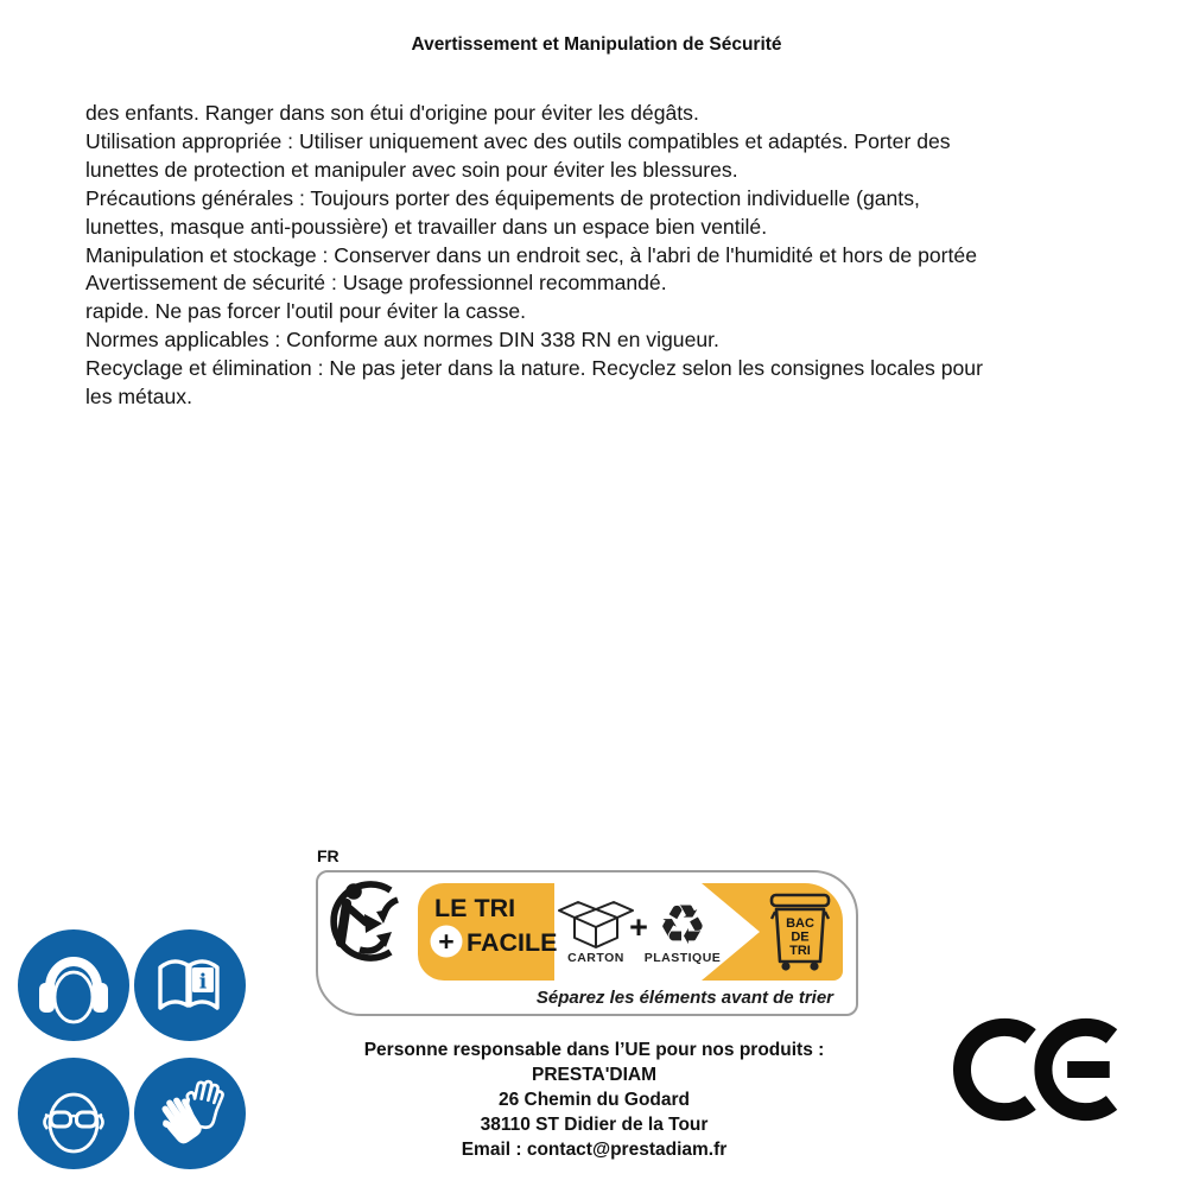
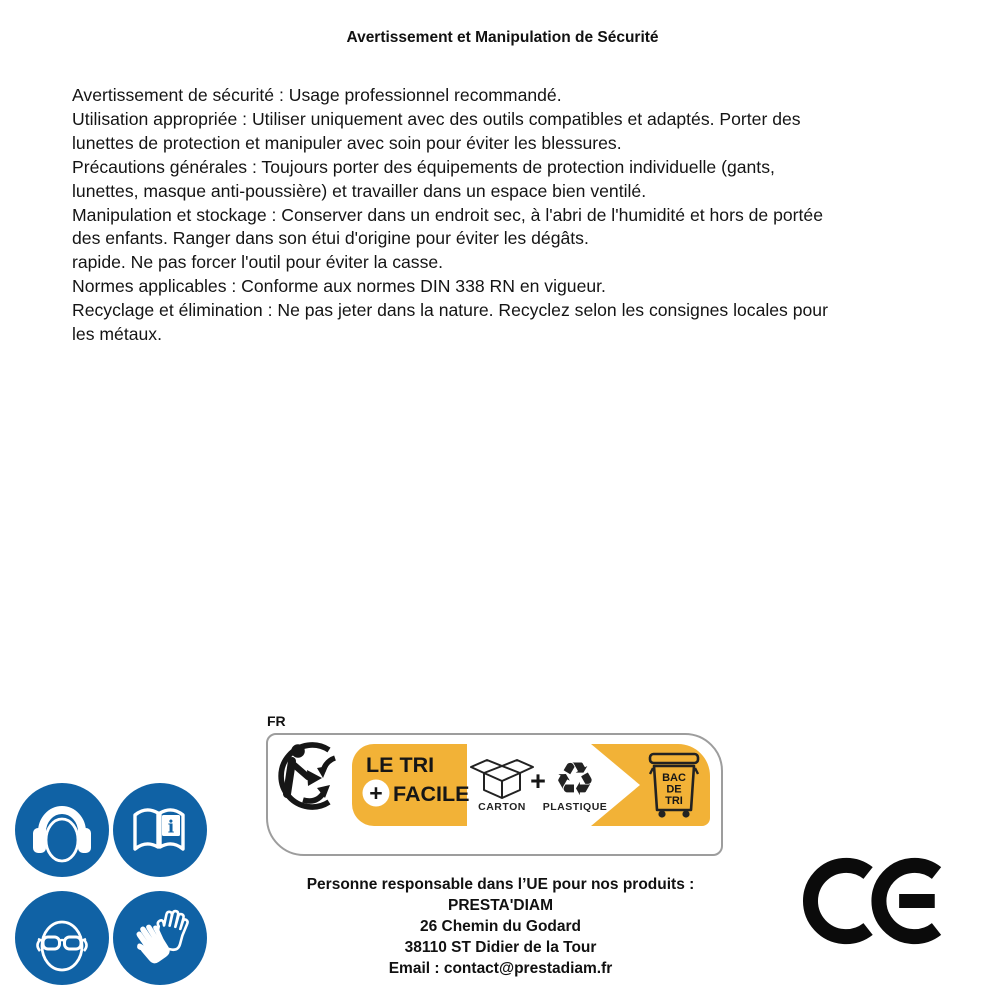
  Avertissement et Manipulation de Sécurité
- des enfants. Ranger dans son étui d'origine pour éviter les dégâts.
+ Avertissement de sécurité : Usage professionnel recommandé.
  Utilisation appropriée : Utiliser uniquement avec des outils compatibles et adaptés. Porter des
  lunettes de protection et manipuler avec soin pour éviter les blessures.
  Précautions générales : Toujours porter des équipements de protection individuelle (gants,
  lunettes, masque anti-poussière) et travailler dans un espace bien ventilé.
  Manipulation et stockage : Conserver dans un endroit sec, à l'abri de l'humidité et hors de portée
- Avertissement de sécurité : Usage professionnel recommandé.
+ des enfants. Ranger dans son étui d'origine pour éviter les dégâts.
  rapide. Ne pas forcer l'outil pour éviter la casse.
  Normes applicables : Conforme aux normes DIN 338 RN en vigueur.
  Recyclage et élimination : Ne pas jeter dans la nature. Recyclez selon les consignes locales pour
  les métaux.
  i
  FR
  LE TRI
  +
  FACILE
  CARTON
  +
  ♻
  PLASTIQUE
  BAC
  DE
  TRI
- Séparez les éléments avant de trier
  Personne responsable dans l’UE pour nos produits :
  PRESTA'DIAM
  26 Chemin du Godard
  38110 ST Didier de la Tour
  Email : contact@prestadiam.fr
